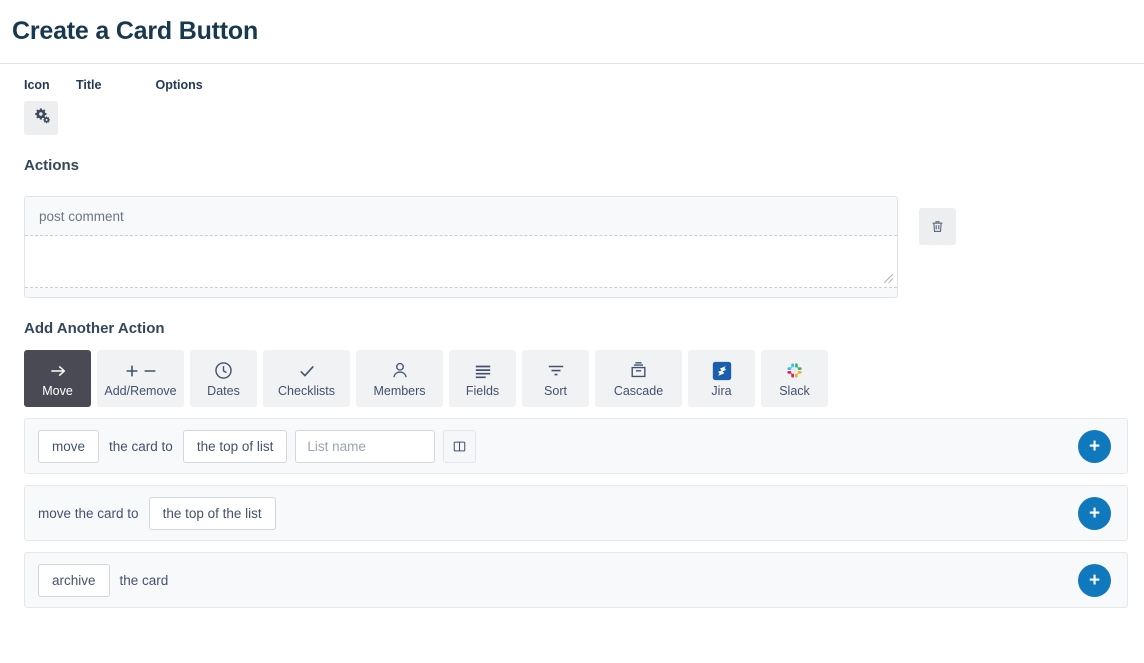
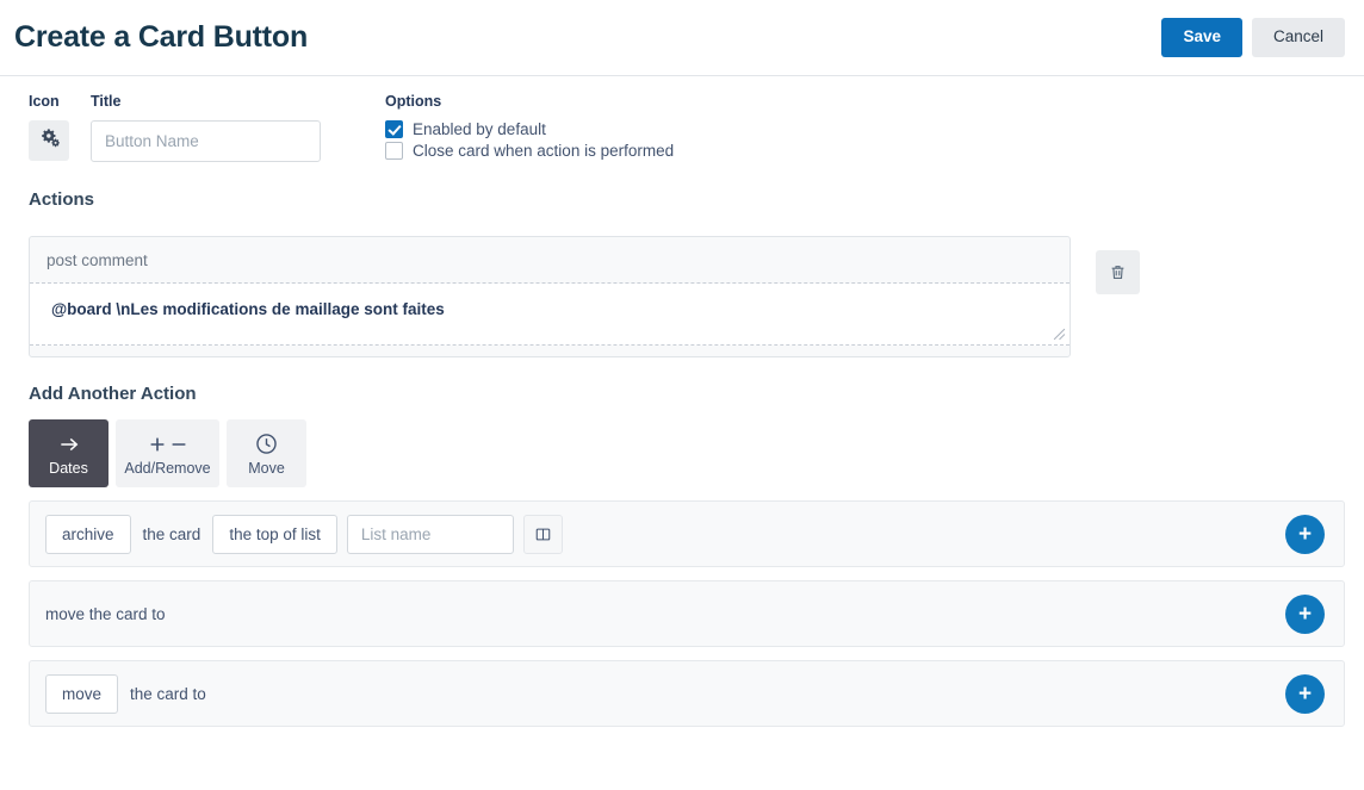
  Create a Card Button
+ Save
+ Cancel
  Icon
  Title
+ Button Name
  Options
+ Enabled by default
+ Close card when action is performed
  Actions
  post comment
+ @board \nLes modifications de maillage sont faites
  Add Another Action
- Move
+ Dates
  Add/Remove
- Dates
+ Move
- Checklists
- Members
- Fields
- Sort
- Cascade
- Jira
- Slack
- move
+ archive
- the card to
+ the card
  the top of list
  List name
  +
  move the card to
- the top of the list
  +
- archive
+ move
- the card
+ the card to
  +
